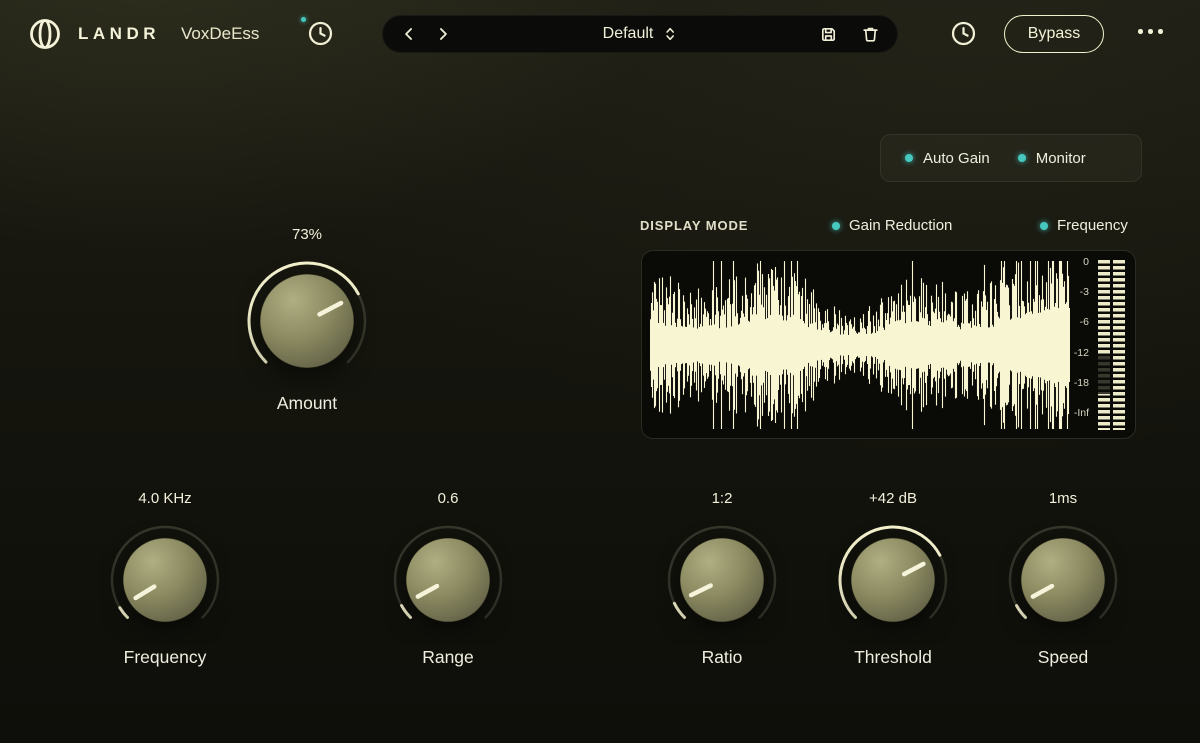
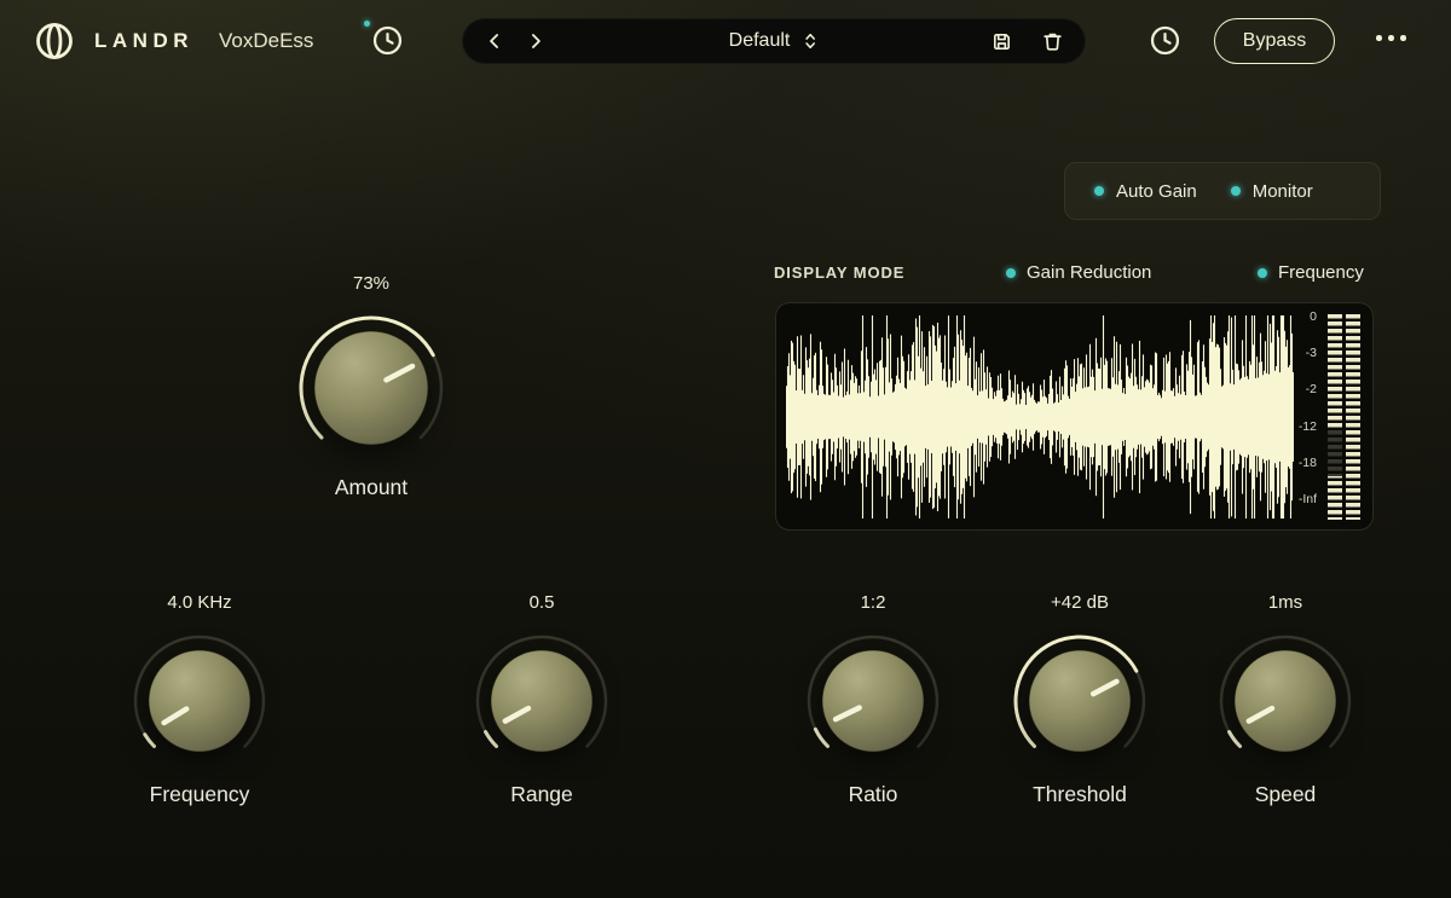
  LANDR
  VoxDeEss
  Default
  Bypass
  Auto Gain
  Monitor
  DISPLAY MODE
  Gain Reduction
  Frequency
  0
  -3
- -6
+ -2
  -12
  -18
  -Inf
  73%
  Amount
  4.0 KHz
  Frequency
- 0.6
+ 0.5
  Range
  1:2
  Ratio
  +42 dB
  Threshold
  1ms
  Speed
